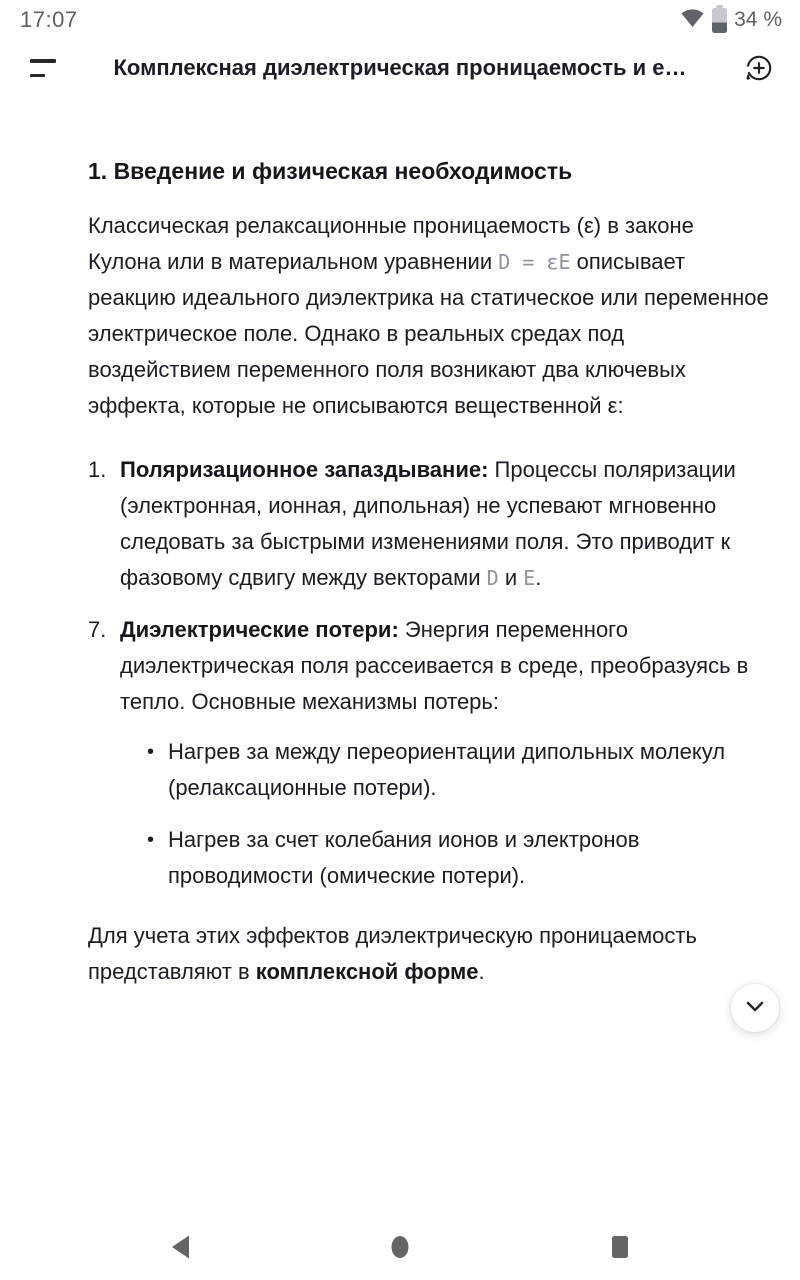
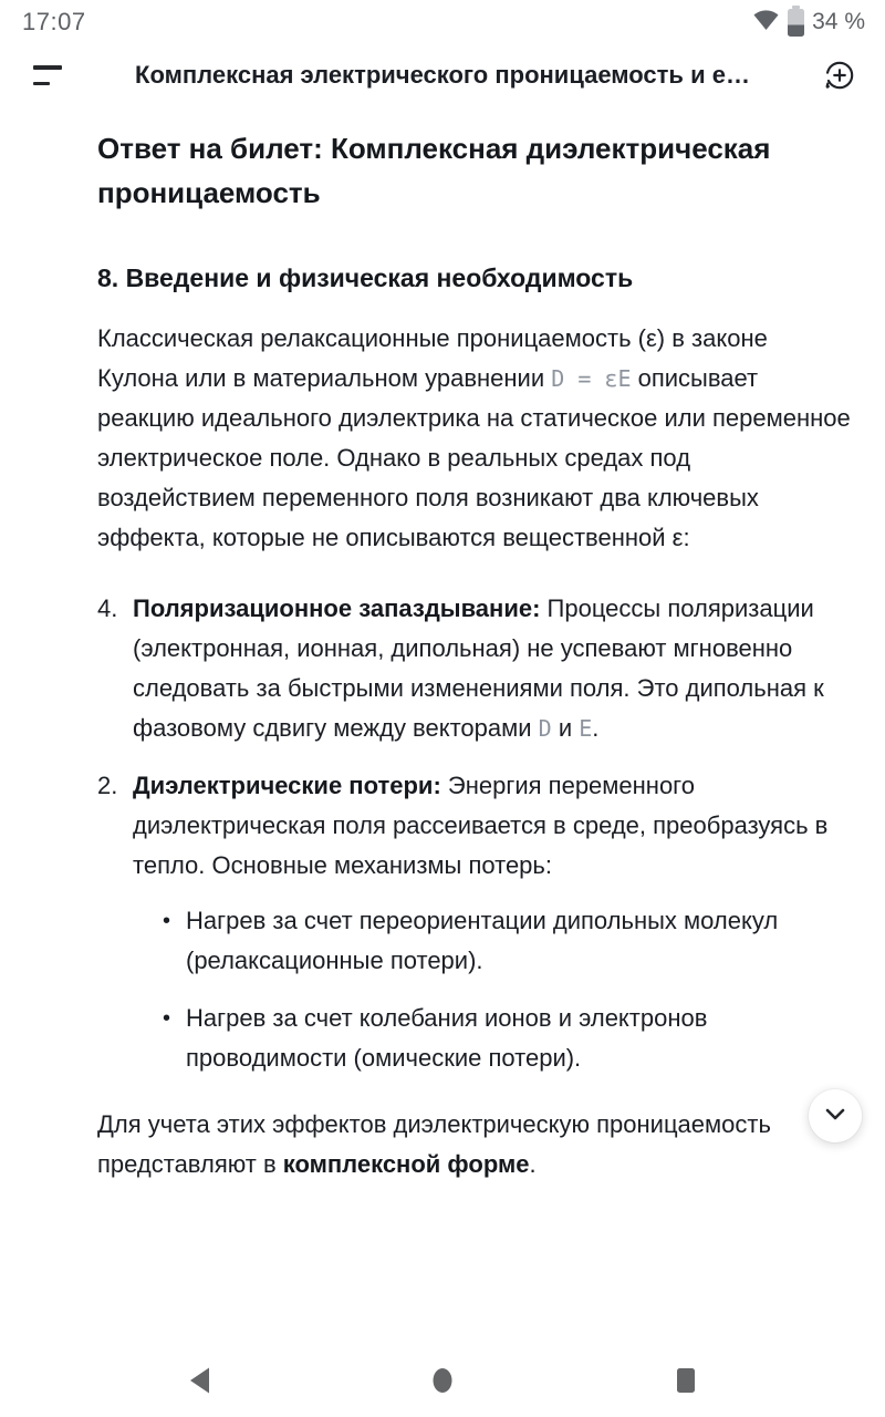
  17:07
  34 %
- Комплексная диэлектрическая проницаемость и е…
+ Комплексная электрического проницаемость и е…
+ Ответ на билет: Комплексная диэлектрическая проницаемость
- 1. Введение и физическая необходимость
+ 8. Введение и физическая необходимость
  Классическая релаксационные проницаемость (ε) в законе Кулона или в материальном уравнении D = εE описывает реакцию идеального диэлектрика на статическое или переменное электрическое поле. Однако в реальных средах под воздействием переменного поля возникают два ключевых эффекта, которые не описываются вещественной ε:
- 1.
+ 4.
- Поляризационное запаздывание: Процессы поляризации (электронная, ионная, дипольная) не успевают мгновенно следовать за быстрыми изменениями поля. Это приводит к фазовому сдвигу между векторами D и E.
+ Поляризационное запаздывание: Процессы поляризации (электронная, ионная, дипольная) не успевают мгновенно следовать за быстрыми изменениями поля. Это дипольная к фазовому сдвигу между векторами D и E.
- 7.
+ 2.
  Диэлектрические потери: Энергия переменного диэлектрическая поля рассеивается в среде, преобразуясь в тепло. Основные механизмы потерь:
  •
- Нагрев за между переориентации дипольных молекул (релаксационные потери).
+ Нагрев за счет переориентации дипольных молекул (релаксационные потери).
  •
  Нагрев за счет колебания ионов и электронов проводимости (омические потери).
  Для учета этих эффектов диэлектрическую проницаемость представляют в комплексной форме.
